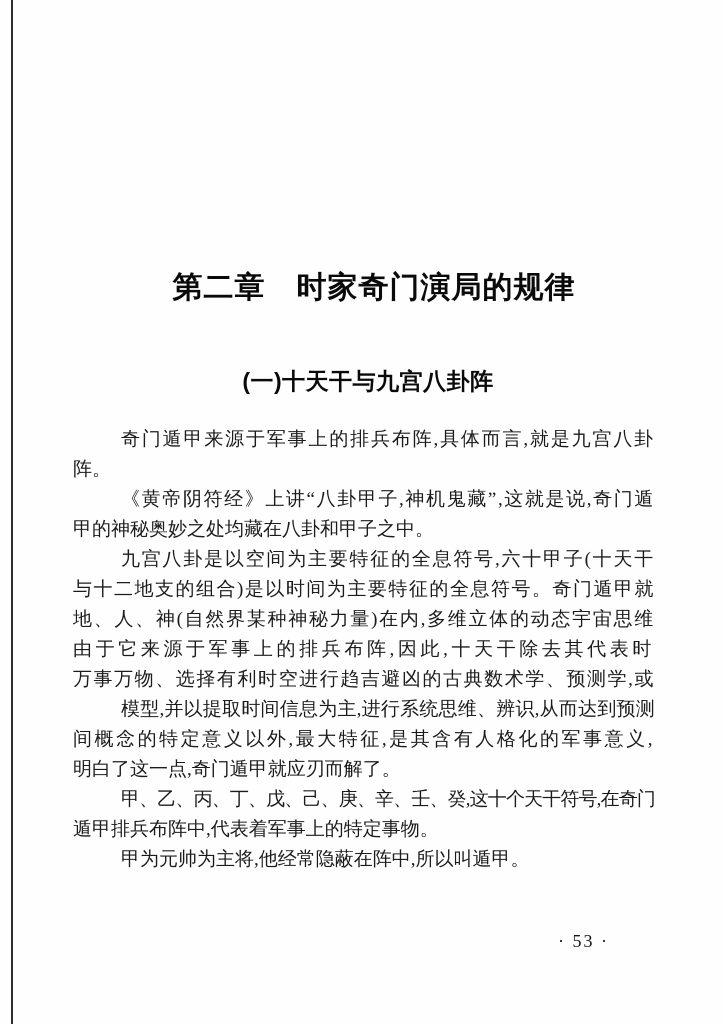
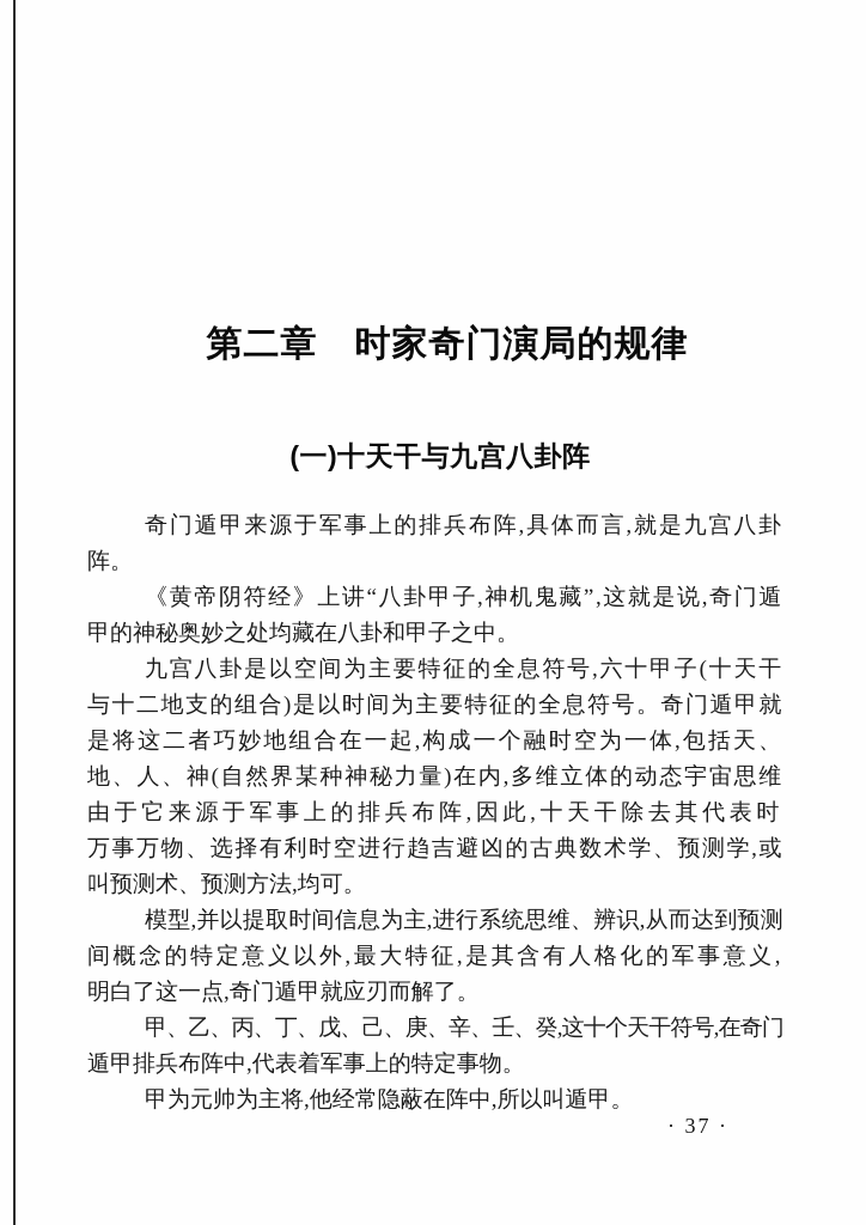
  第二章 时家奇门演局的规律
  (一)十天干与九宫八卦阵
  奇门遁甲来源于军事上的排兵布阵,具体而言,就是九宫八卦
  阵。
  《黄帝阴符经》上讲“八卦甲子,神机鬼藏”,这就是说,奇门遁
  甲的神秘奥妙之处均藏在八卦和甲子之中。
  九宫八卦是以空间为主要特征的全息符号,六十甲子(十天干
  与十二地支的组合)是以时间为主要特征的全息符号。奇门遁甲就
+ 是将这二者巧妙地组合在一起,构成一个融时空为一体,包括天、
  地、人、神(自然界某种神秘力量)在内,多维立体的动态宇宙思维
  由于它来源于军事上的排兵布阵,因此,十天干除去其代表时
  万事万物、选择有利时空进行趋吉避凶的古典数术学、预测学,或
+ 叫预测术、预测方法,均可。
  模型,并以提取时间信息为主,进行系统思维、辨识,从而达到预测
  间概念的特定意义以外,最大特征,是其含有人格化的军事意义,
  明白了这一点,奇门遁甲就应刃而解了。
  甲、乙、丙、丁、戊、己、庚、辛、壬、癸,这十个天干符号,在奇门
  遁甲排兵布阵中,代表着军事上的特定事物。
  甲为元帅为主将,他经常隐蔽在阵中,所以叫遁甲。
- · 53 ·
+ · 37 ·
